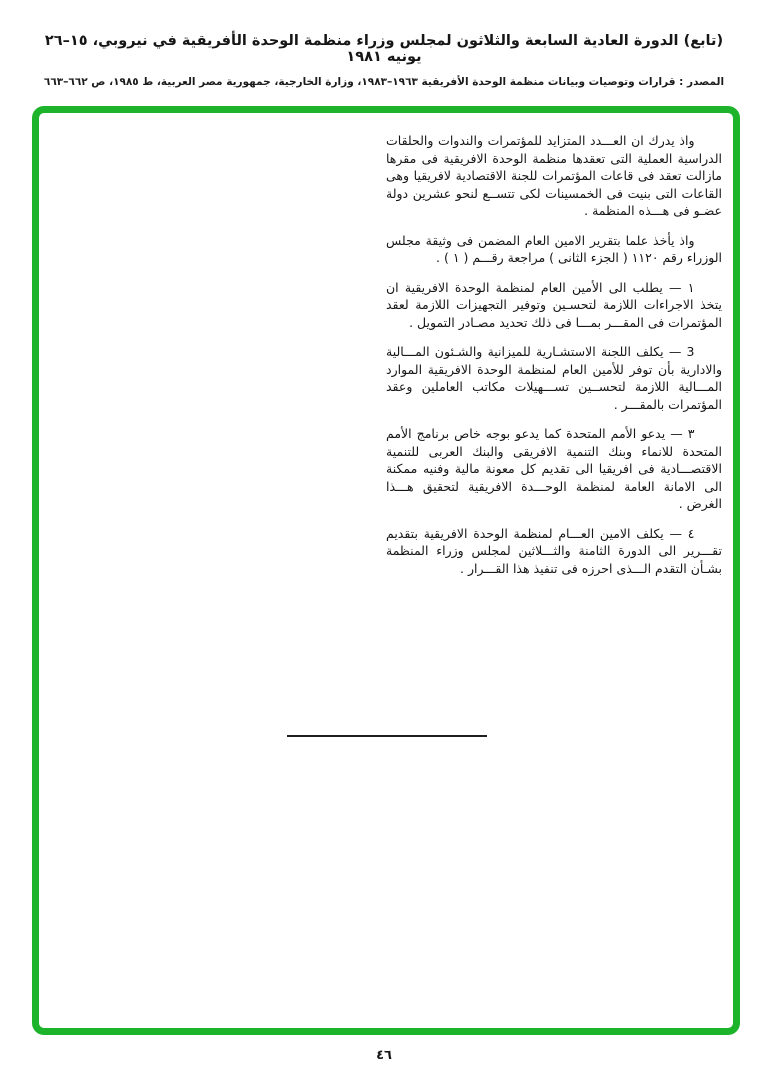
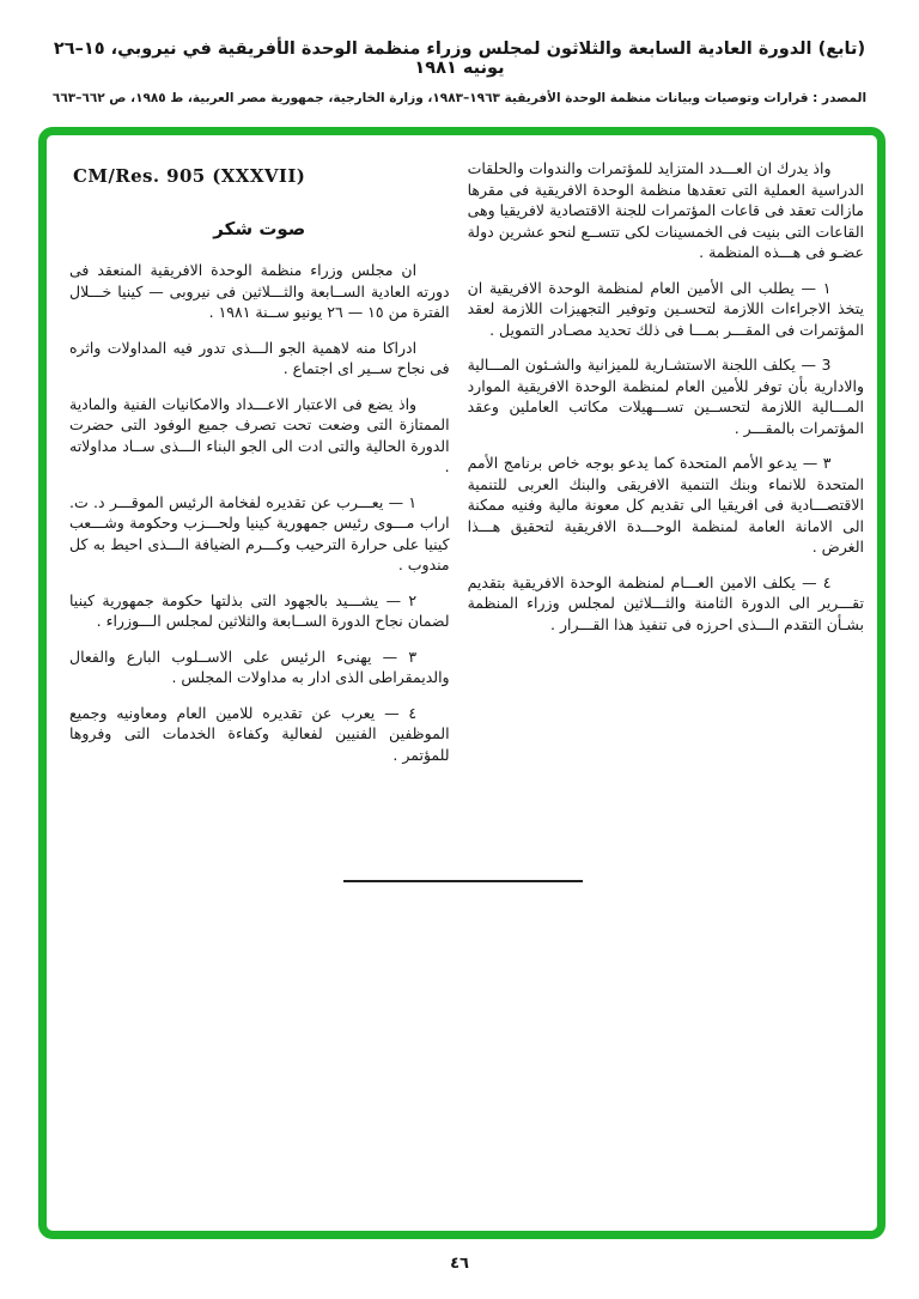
  (تابع) الدورة العادية السابعة والثلاثون لمجلس وزراء منظمة الوحدة الأفريقية في نيروبي، ١٥–٢٦ يونيه ١٩٨١
  المصدر : قرارات وتوصيات وبيانات منظمة الوحدة الأفريقية ١٩٦٣–١٩٨٣، وزارة الخارجية، جمهورية مصر العربية، ط ١٩٨٥، ص ٦٦٢–٦٦٣
  واذ يدرك ان العـــدد المتزايد للمؤتمرات والندوات والحلقات الدراسية العملية التى تعقدها منظمة الوحدة الافريقية فى مقرها مازالت تعقد فى قاعات المؤتمرات للجنة الاقتصادية لافريقيا وهى القاعات التى بنيت فى الخمسينات لكى تتســع لنحو عشرين دولة عضـو فى هـــذه المنظمة .
- واذ يأخذ علما بتقرير الامين العام المضمن فى وثيقة مجلس الوزراء رقم ١١٢٠ ( الجزء الثانى ) مراجعة رقـــم ( ١ ) .
  ١ — يطلب الى الأمين العام لمنظمة الوحدة الافريقية ان يتخذ الاجراءات اللازمة لتحسـين وتوفير التجهيزات اللازمة لعقد المؤتمرات فى المقـــر بمـــا فى ذلك تحديد مصـادر التمويل .
  3 — يكلف اللجنة الاستشـارية للميزانية والشـئون المـــالية والادارية بأن توفر للأمين العام لمنظمة الوحدة الافريقية الموارد المـــالية اللازمة لتحســين تســـهيلات مكاتب العاملين وعقد المؤتمرات بالمقـــر .
  ٣ — يدعو الأمم المتحدة كما يدعو بوجه خاص برنامج الأمم المتحدة للانماء وبنك التنمية الافريقى والبنك العربى للتنمية الاقتصـــادية فى افريقيا الى تقديم كل معونة مالية وفنيه ممكنة الى الامانة العامة لمنظمة الوحـــدة الافريقية لتحقيق هـــذا الغرض .
  ٤ — يكلف الامين العـــام لمنظمة الوحدة الافريقية بتقديم تقـــرير الى الدورة الثامنة والثـــلاثين لمجلس وزراء المنظمة بشـأن التقدم الـــذى احرزه فى تنفيذ هذا القـــرار .
+ CM/Res. 905 (XXXVII)
+ صوت شكر
+ ان مجلس وزراء منظمة الوحدة الافريقية المنعقد فى دورته العادية الســابعة والثـــلاثين فى نيروبى — كينيا خـــلال الفترة من ١٥ — ٢٦ يونيو ســنة ١٩٨١ .
+ ادراكا منه لاهمية الجو الـــذى تدور فيه المداولات واثره فى نجاح ســير اى اجتماع .
+ واذ يضع فى الاعتبار الاعـــداد والامكانيات الفنية والمادية الممتازة التى وضعت تحت تصرف جميع الوفود التى حضرت الدورة الحالية والتى ادت الى الجو البناء الـــذى ســاد مداولاته .
+ ١ — يعـــرب عن تقديره لفخامة الرئيس الموقـــر د. ت. اراب مـــوى رئيس جمهورية كينيا ولحـــزب وحكومة وشـــعب كينيا على حرارة الترحيب وكـــرم الضيافة الـــذى احيط به كل مندوب .
+ ٢ — يشـــيد بالجهود التى بذلتها حكومة جمهورية كينيا لضمان نجاح الدورة الســابعة والثلاثين لمجلس الـــوزراء .
+ ٣ — يهنىء الرئيس على الاســلوب البارع والفعال والديمقراطى الذى ادار به مداولات المجلس .
+ ٤ — يعرب عن تقديره للامين العام ومعاونيه وجميع الموظفين الفنيين لفعالية وكفاءة الخدمات التى وفروها للمؤتمر .
  ٤٦
